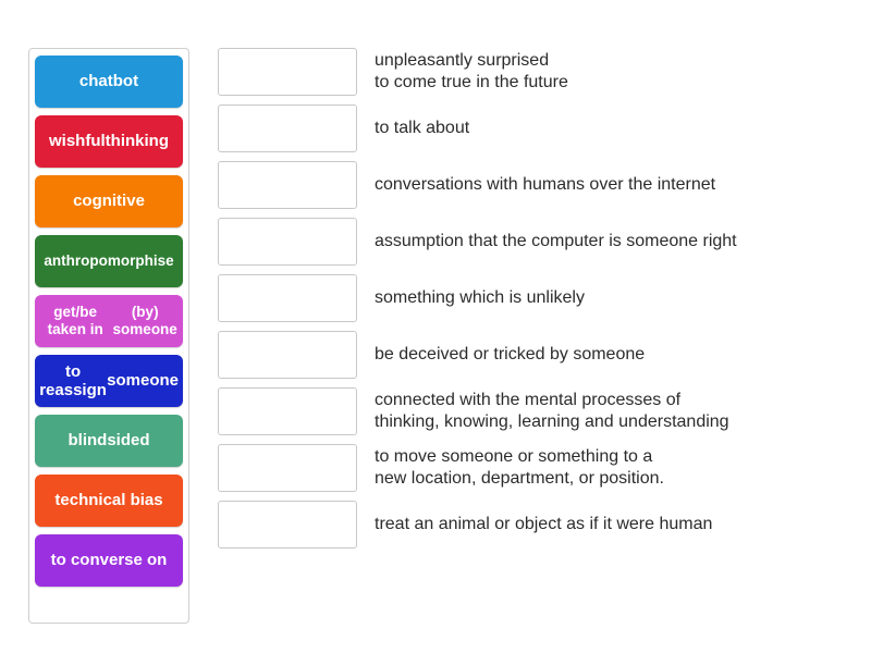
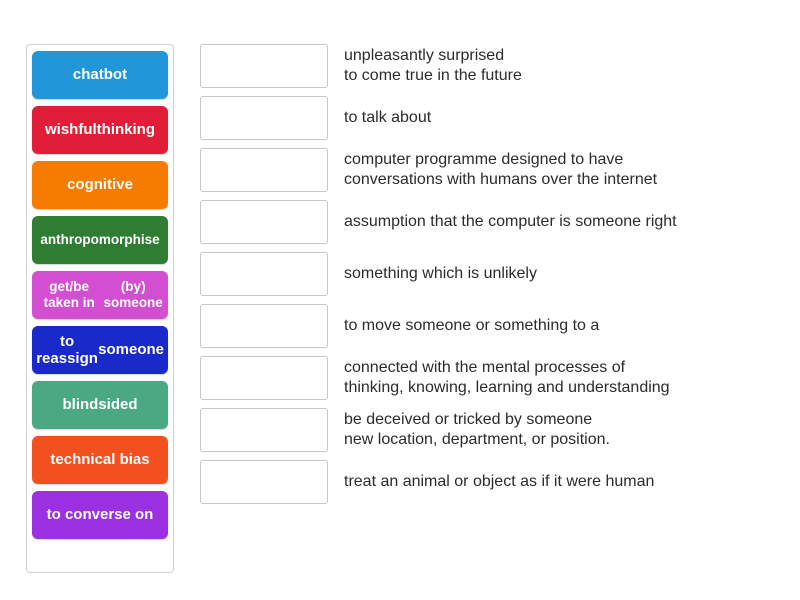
  chatbot
  wishful
  thinking
  cognitive
  anthropomorphise
  get/be taken in
  (by) someone
  to reassign
  someone
  blindsided
  technical bias
  to converse on
  unpleasantly surprised
  to come true in the future
  to talk about
+ computer programme designed to have
  conversations with humans over the internet
  assumption that the computer is someone right
  something which is unlikely
- be deceived or tricked by someone
+ to move someone or something to a
  connected with the mental processes of
  thinking, knowing, learning and understanding
- to move someone or something to a
+ be deceived or tricked by someone
  new location, department, or position.
  treat an animal or object as if it were human
